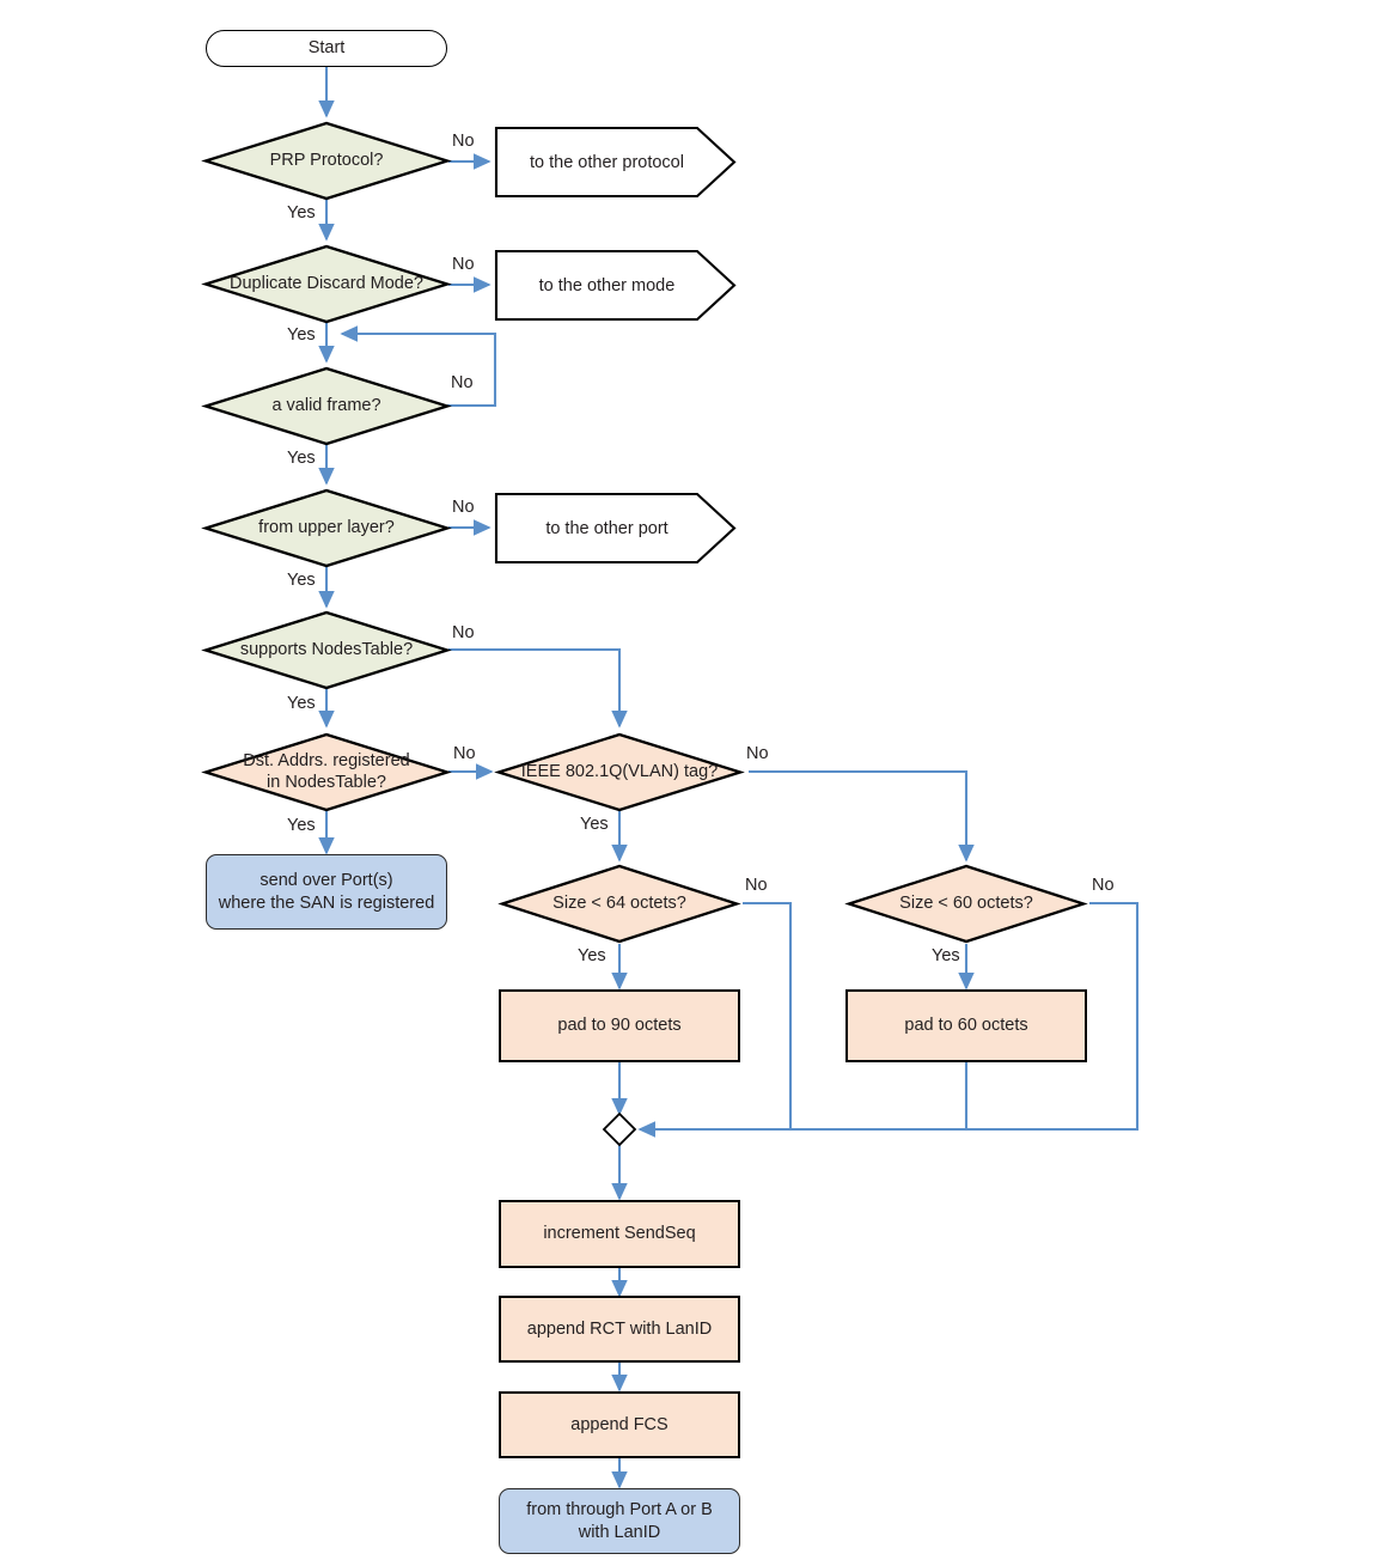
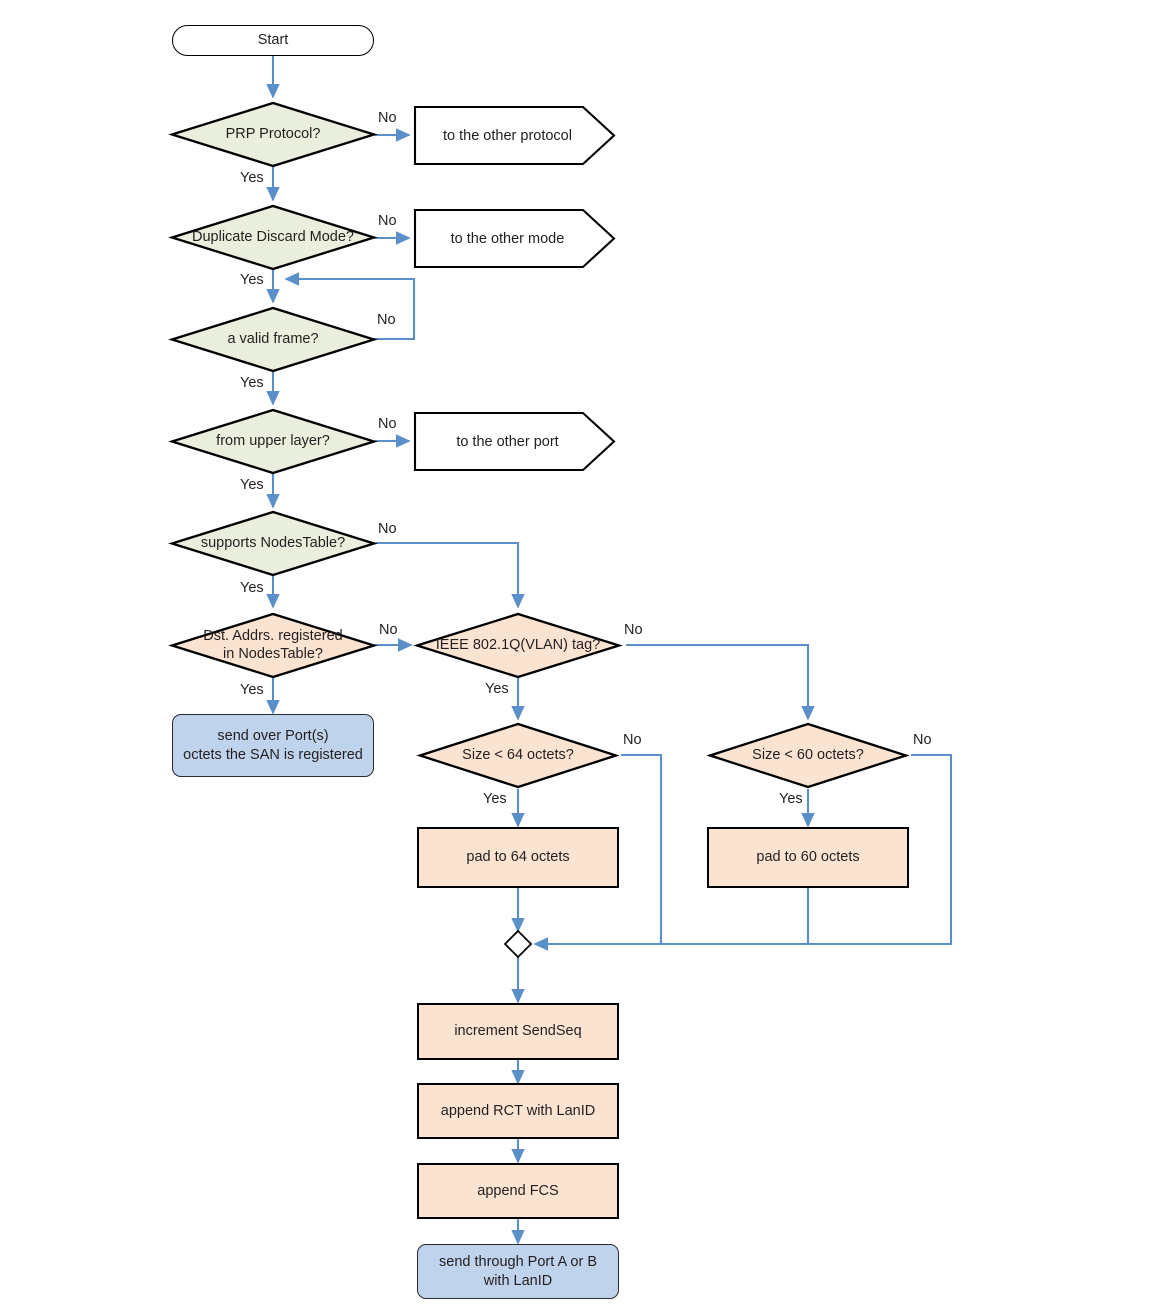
  Start
  PRP Protocol?
  to the other protocol
  Duplicate Discard Mode?
  to the other mode
  a valid frame?
  from upper layer?
  to the other port
  supports NodesTable?
  Dst. Addrs. registered
  in NodesTable?
  send over Port(s)
- where the SAN is registered
+ octets the SAN is registered
  IEEE 802.1Q(VLAN) tag?
  Size < 64 octets?
  Size < 60 octets?
- pad to 90 octets
+ pad to 64 octets
  pad to 60 octets
  increment SendSeq
  append RCT with LanID
  append FCS
- from through Port A or B
+ send through Port A or B
  with LanID
  No
  Yes
  No
  Yes
  No
  Yes
  No
  Yes
  No
  Yes
  No
  Yes
  No
  Yes
  No
  Yes
  No
  Yes
